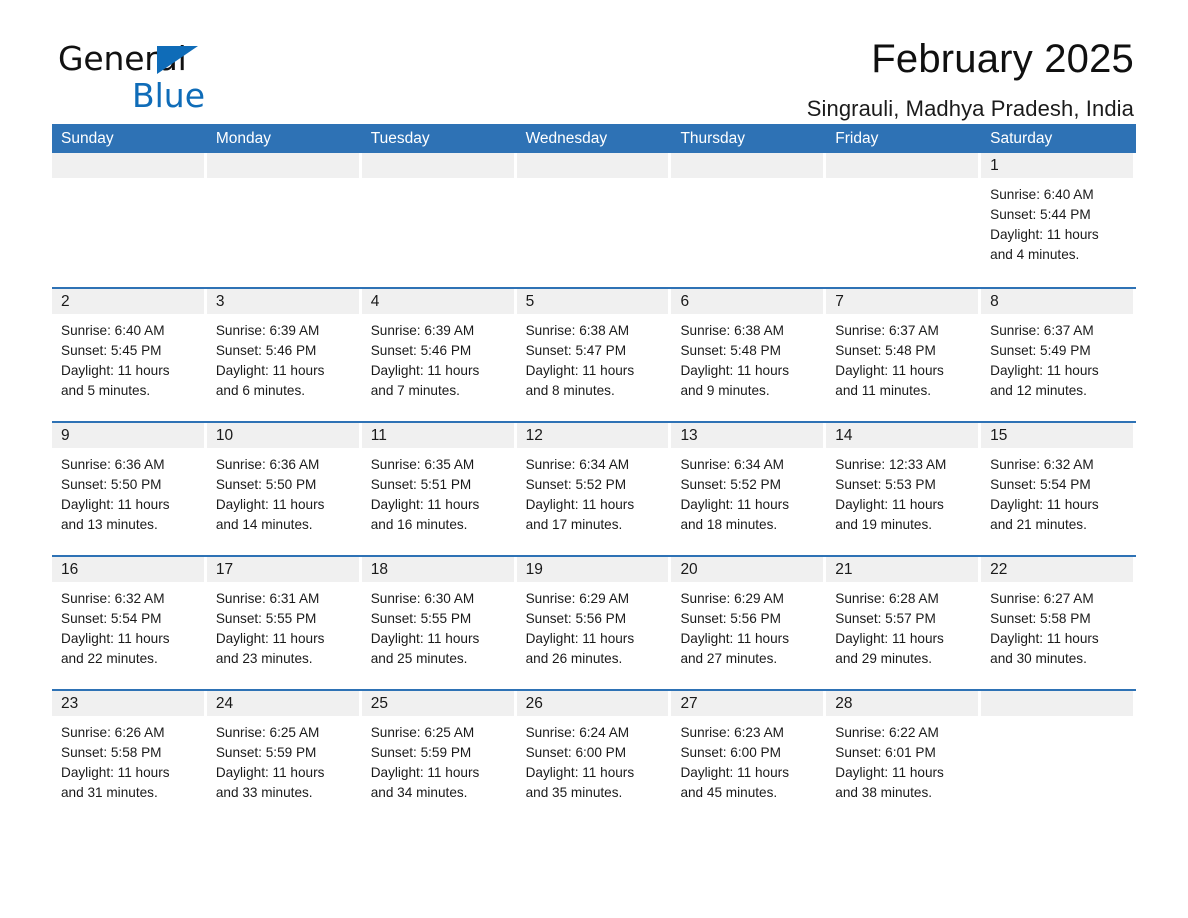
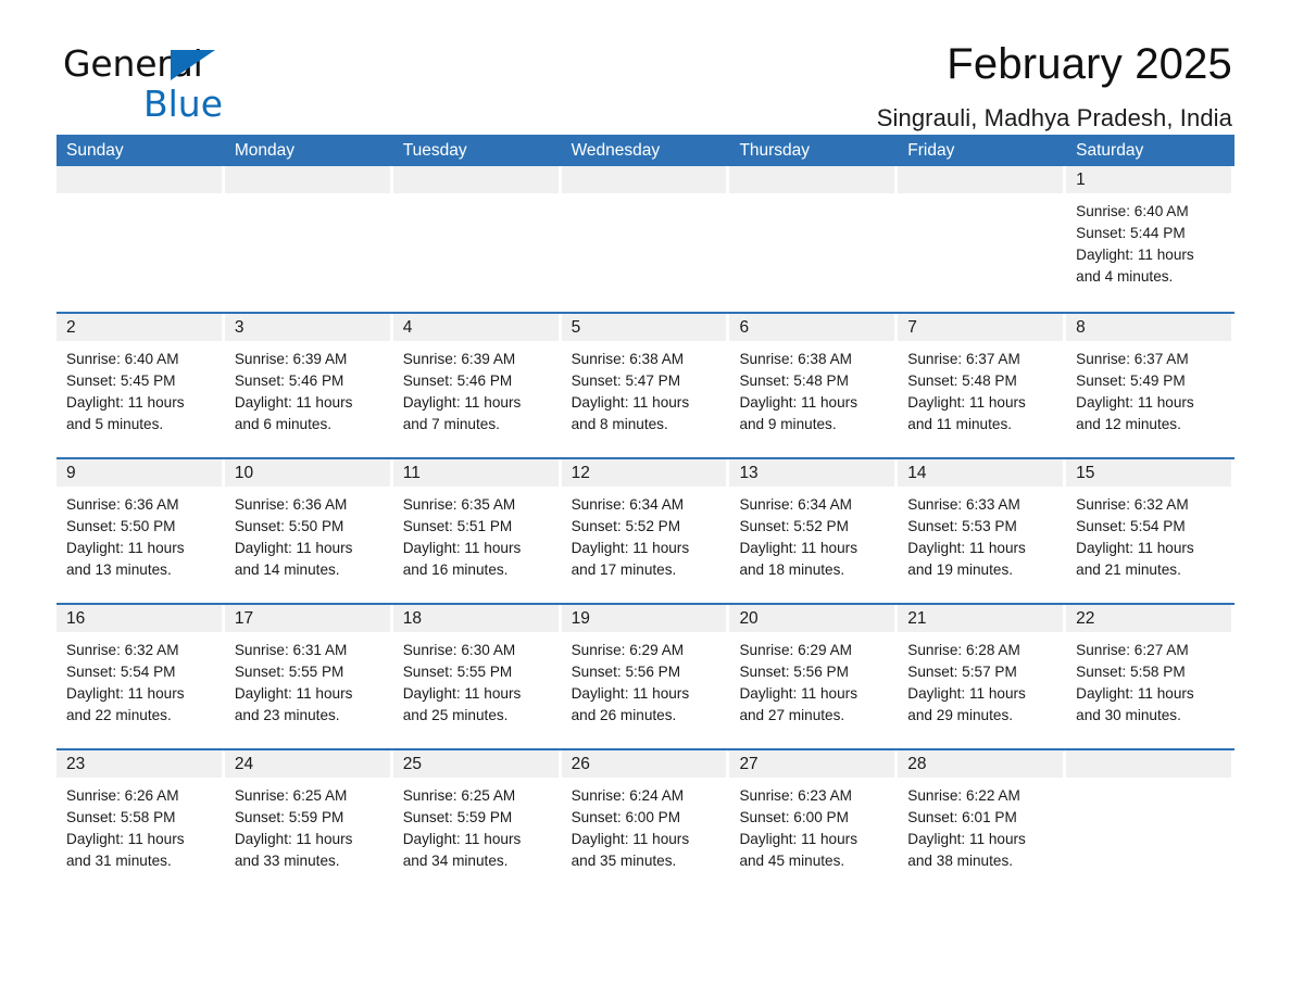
  General
  Blue
  February 2025
  Singrauli, Madhya Pradesh, India
  Sunday
  Monday
  Tuesday
  Wednesday
  Thursday
  Friday
  Saturday
  1
  Sunrise: 6:40 AM
  Sunset: 5:44 PM
  Daylight: 11 hours
  and 4 minutes.
  2
  Sunrise: 6:40 AM
  Sunset: 5:45 PM
  Daylight: 11 hours
  and 5 minutes.
  3
  Sunrise: 6:39 AM
  Sunset: 5:46 PM
  Daylight: 11 hours
  and 6 minutes.
  4
  Sunrise: 6:39 AM
  Sunset: 5:46 PM
  Daylight: 11 hours
  and 7 minutes.
  5
  Sunrise: 6:38 AM
  Sunset: 5:47 PM
  Daylight: 11 hours
  and 8 minutes.
  6
  Sunrise: 6:38 AM
  Sunset: 5:48 PM
  Daylight: 11 hours
  and 9 minutes.
  7
  Sunrise: 6:37 AM
  Sunset: 5:48 PM
  Daylight: 11 hours
  and 11 minutes.
  8
  Sunrise: 6:37 AM
  Sunset: 5:49 PM
  Daylight: 11 hours
  and 12 minutes.
  9
  Sunrise: 6:36 AM
  Sunset: 5:50 PM
  Daylight: 11 hours
  and 13 minutes.
  10
  Sunrise: 6:36 AM
  Sunset: 5:50 PM
  Daylight: 11 hours
  and 14 minutes.
  11
  Sunrise: 6:35 AM
  Sunset: 5:51 PM
  Daylight: 11 hours
  and 16 minutes.
  12
  Sunrise: 6:34 AM
  Sunset: 5:52 PM
  Daylight: 11 hours
  and 17 minutes.
  13
  Sunrise: 6:34 AM
  Sunset: 5:52 PM
  Daylight: 11 hours
  and 18 minutes.
  14
- Sunrise: 12:33 AM
+ Sunrise: 6:33 AM
  Sunset: 5:53 PM
  Daylight: 11 hours
  and 19 minutes.
  15
  Sunrise: 6:32 AM
  Sunset: 5:54 PM
  Daylight: 11 hours
  and 21 minutes.
  16
  Sunrise: 6:32 AM
  Sunset: 5:54 PM
  Daylight: 11 hours
  and 22 minutes.
  17
  Sunrise: 6:31 AM
  Sunset: 5:55 PM
  Daylight: 11 hours
  and 23 minutes.
  18
  Sunrise: 6:30 AM
  Sunset: 5:55 PM
  Daylight: 11 hours
  and 25 minutes.
  19
  Sunrise: 6:29 AM
  Sunset: 5:56 PM
  Daylight: 11 hours
  and 26 minutes.
  20
  Sunrise: 6:29 AM
  Sunset: 5:56 PM
  Daylight: 11 hours
  and 27 minutes.
  21
  Sunrise: 6:28 AM
  Sunset: 5:57 PM
  Daylight: 11 hours
  and 29 minutes.
  22
  Sunrise: 6:27 AM
  Sunset: 5:58 PM
  Daylight: 11 hours
  and 30 minutes.
  23
  Sunrise: 6:26 AM
  Sunset: 5:58 PM
  Daylight: 11 hours
  and 31 minutes.
  24
  Sunrise: 6:25 AM
  Sunset: 5:59 PM
  Daylight: 11 hours
  and 33 minutes.
  25
  Sunrise: 6:25 AM
  Sunset: 5:59 PM
  Daylight: 11 hours
  and 34 minutes.
  26
  Sunrise: 6:24 AM
  Sunset: 6:00 PM
  Daylight: 11 hours
  and 35 minutes.
  27
  Sunrise: 6:23 AM
  Sunset: 6:00 PM
  Daylight: 11 hours
  and 45 minutes.
  28
  Sunrise: 6:22 AM
  Sunset: 6:01 PM
  Daylight: 11 hours
  and 38 minutes.
